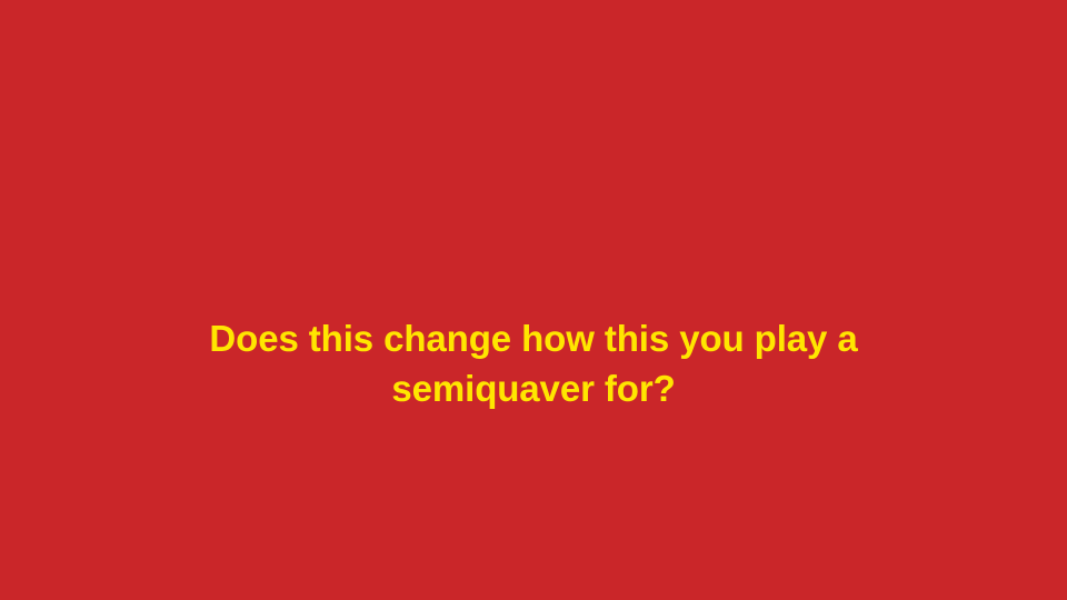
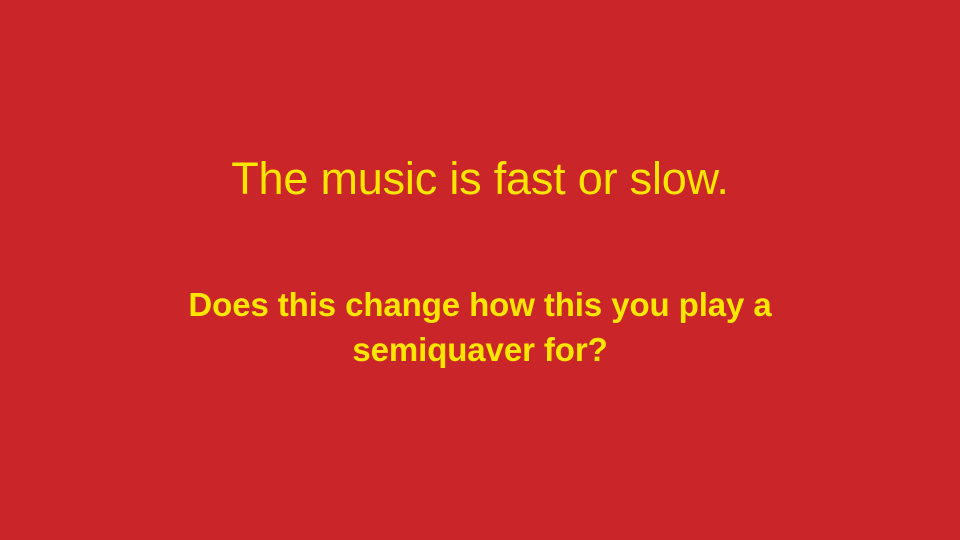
+ The music is fast or slow.
  Does this change how this you play a semiquaver for?
